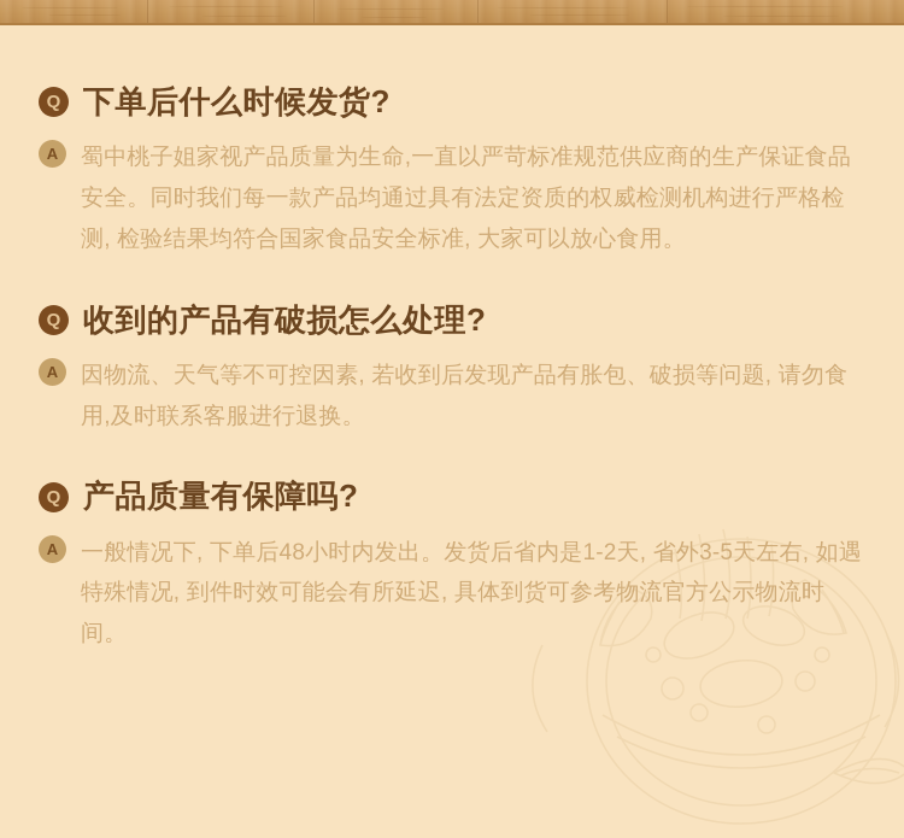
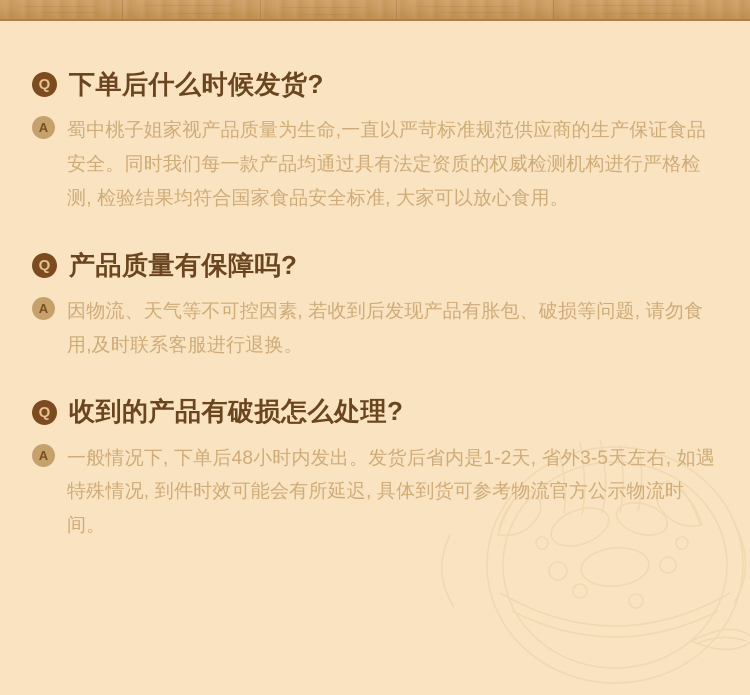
  Q
  下单后什么时候发货?
  A
  蜀中桃子姐家视产品质量为生命,一直以严苛标准规范供应商的生产保证食品安全。同时我们每一款产品均通过具有法定资质的权威检测机构进行严格检测, 检验结果均符合国家食品安全标准, 大家可以放心食用。
  Q
- 收到的产品有破损怎么处理?
+ 产品质量有保障吗?
  A
  因物流、天气等不可控因素, 若收到后发现产品有胀包、破损等问题, 请勿食用,及时联系客服进行退换。
  Q
- 产品质量有保障吗?
+ 收到的产品有破损怎么处理?
  A
  一般情况下, 下单后48小时内发出。发货后省内是1-2天, 省外3-5天左右, 如遇特殊情况, 到件时效可能会有所延迟, 具体到货可参考物流官方公示物流时间。
